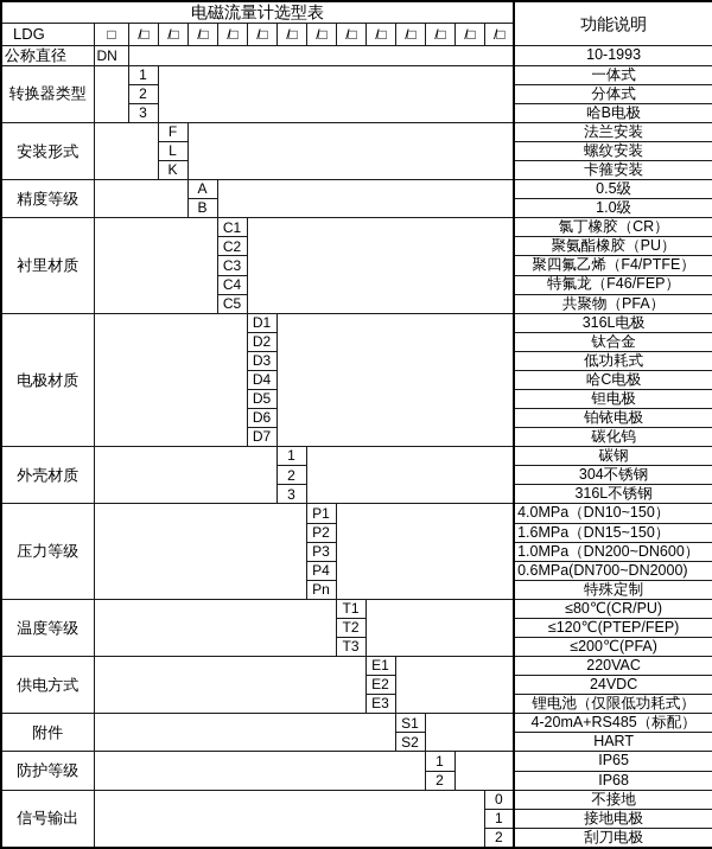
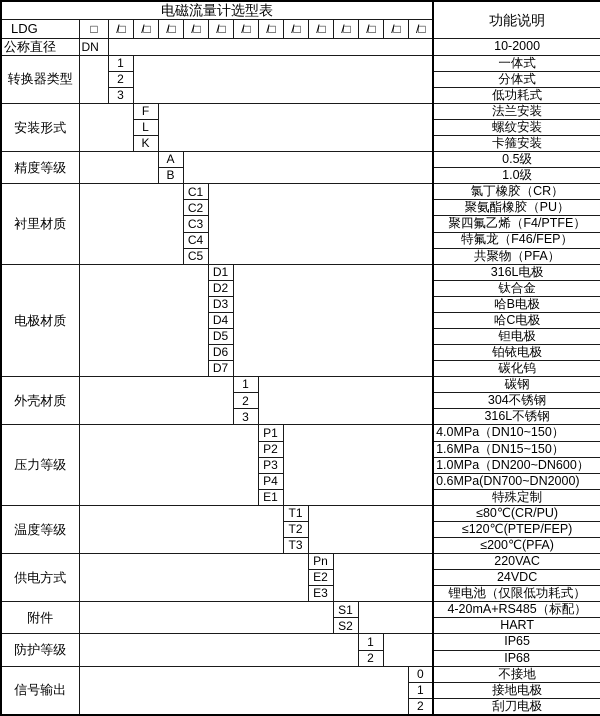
  电磁流量计选型表	功能说明
  LDG	□	/□	/□	/□	/□	/□	/□	/□	/□	/□	/□	/□	/□	/□
- 公称直径	DN		10-1993
+ 公称直径	DN		10-2000
  转换器类型		1		一体式
  2	分体式
- 3	哈B电极
+ 3	低功耗式
  安装形式		F		法兰安装
  L	螺纹安装
  K	卡箍安装
  精度等级		A		0.5级
  B	1.0级
  衬里材质		C1		氯丁橡胶（CR）
  C2	聚氨酯橡胶（PU）
  C3	聚四氟乙烯（F4/PTFE）
  C4	特氟龙（F46/FEP）
  C5	共聚物（PFA）
  电极材质		D1		316L电极
  D2	钛合金
- D3	低功耗式
+ D3	哈B电极
  D4	哈C电极
  D5	钽电极
  D6	铂铱电极
  D7	碳化钨
  外壳材质		1		碳钢
  2	304不锈钢
  3	316L不锈钢
  压力等级		P1		4.0MPa（DN10~150）
  P2	1.6MPa（DN15~150）
  P3	1.0MPa（DN200~DN600）
  P4	0.6MPa(DN700~DN2000)
- Pn	特殊定制
+ E1	特殊定制
  温度等级		T1		≤80℃(CR/PU)
  T2	≤120℃(PTEP/FEP)
  T3	≤200℃(PFA)
- 供电方式		E1		220VAC
+ 供电方式		Pn		220VAC
  E2	24VDC
  E3	锂电池（仅限低功耗式）
  附件		S1		4-20mA+RS485（标配）
  S2	HART
  防护等级		1		IP65
  2	IP68
  信号输出		0	不接地
  1	接地电极
  2	刮刀电极
